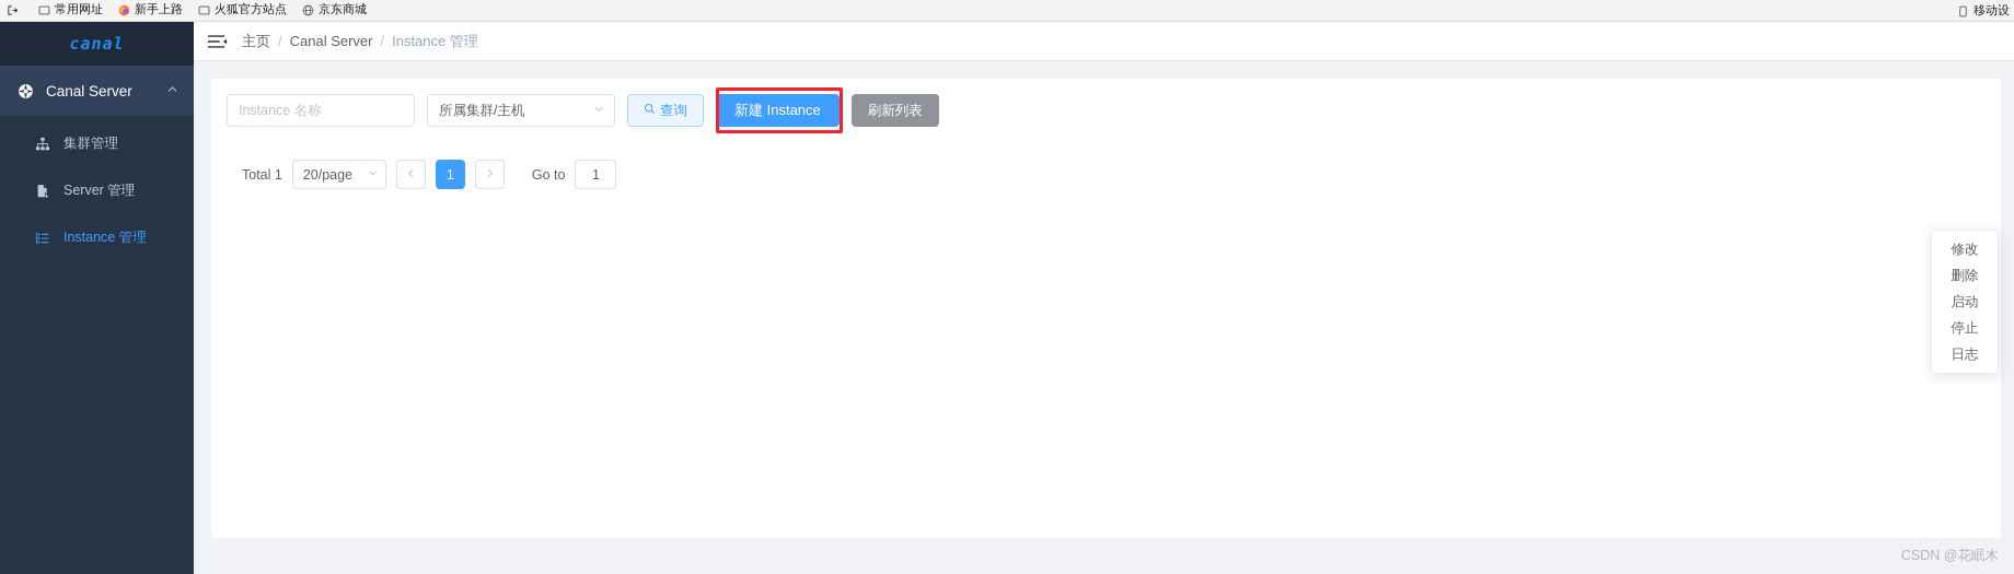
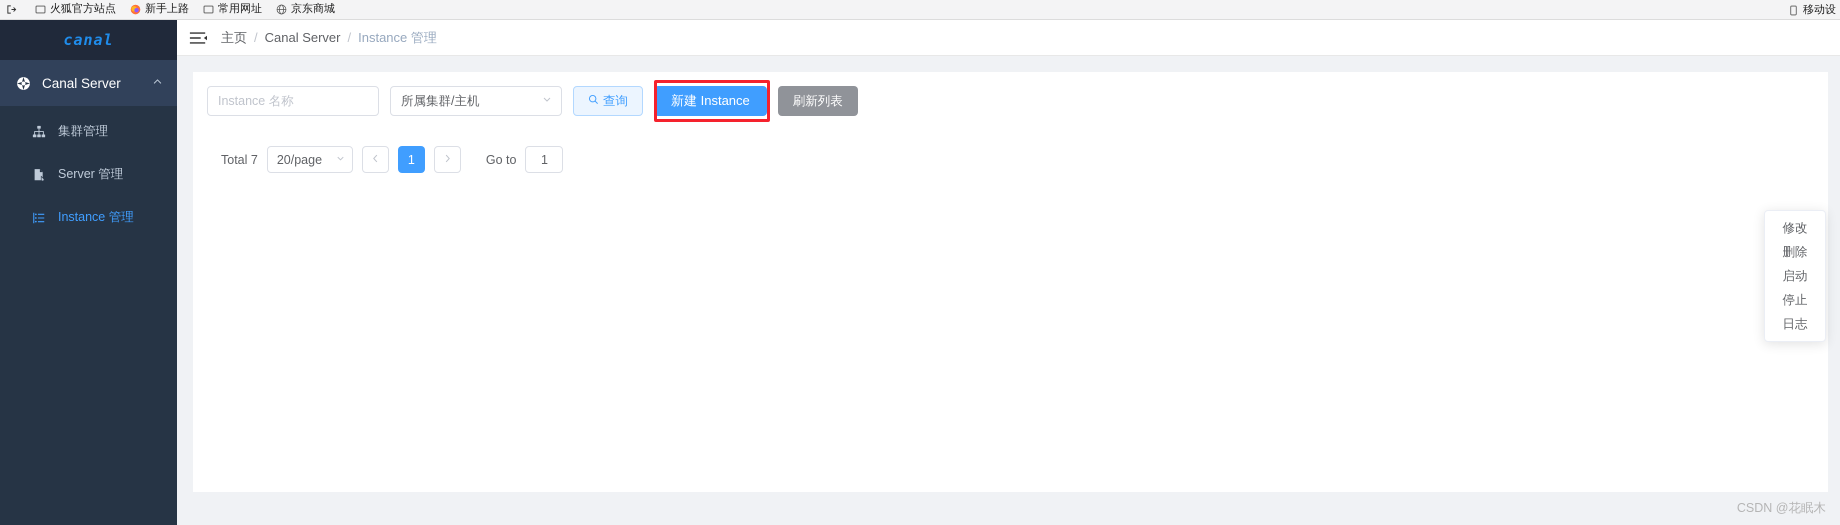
- 常用网址
+ 火狐官方站点
  新手上路
- 火狐官方站点
+ 常用网址
  京东商城
  移动设
  canal
  Canal Server
  集群管理
  Server 管理
  Instance 管理
  主页
  /
  Canal Server
  /
  Instance 管理
  Instance 名称
  所属集群/主机
  查询
  新建 Instance
  刷新列表
- Total 1
+ Total 7
  20/page
  1
  Go to
  1
  修改
  删除
  启动
  停止
  日志
  CSDN @花眠木
